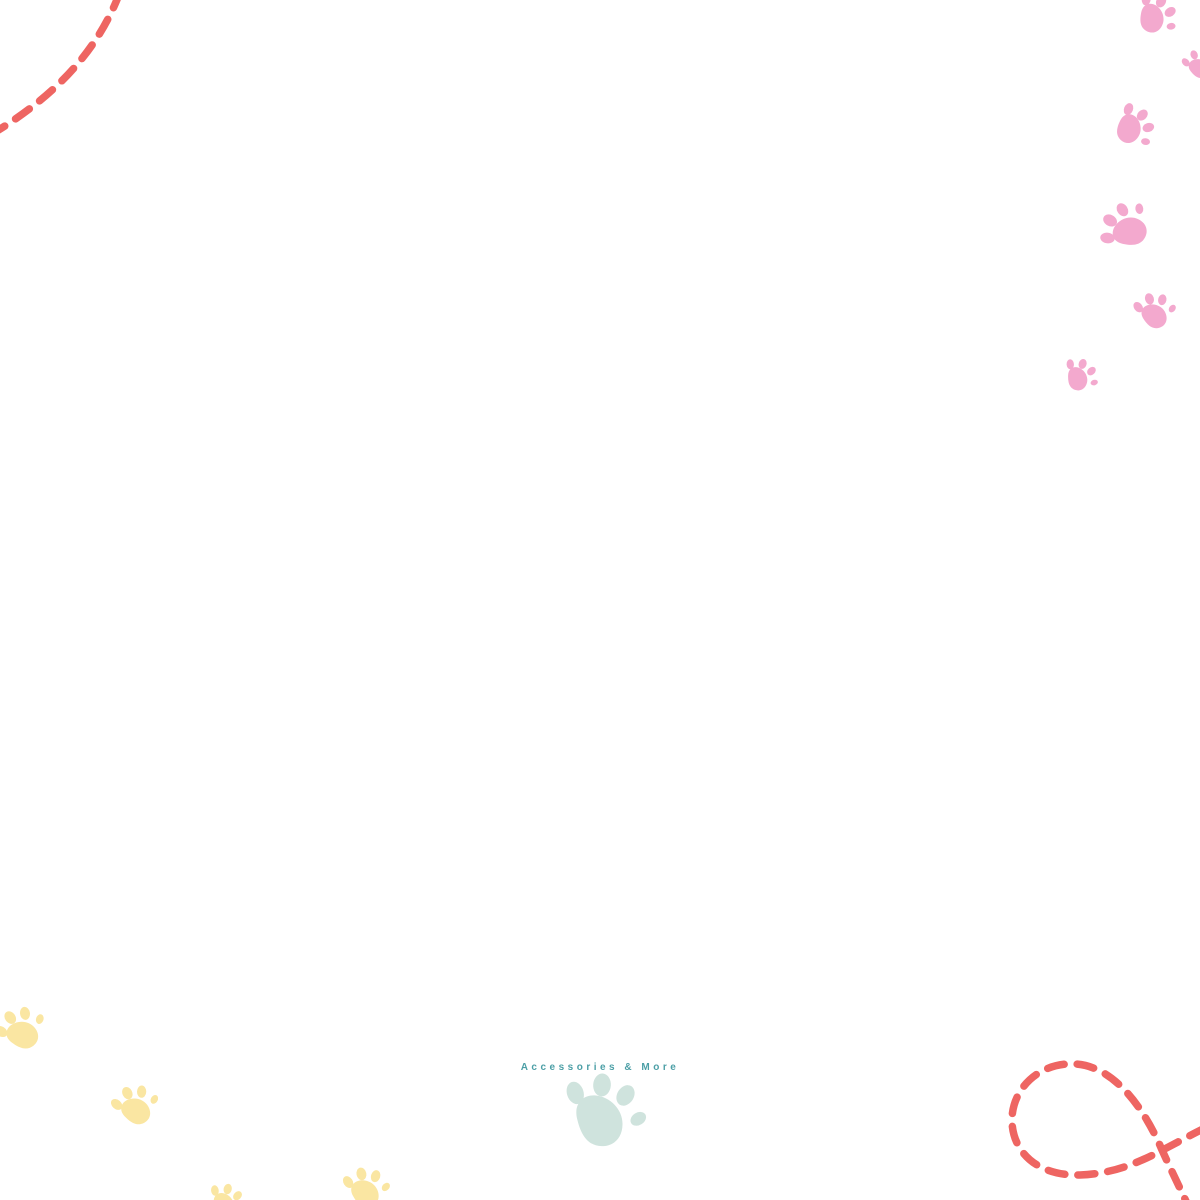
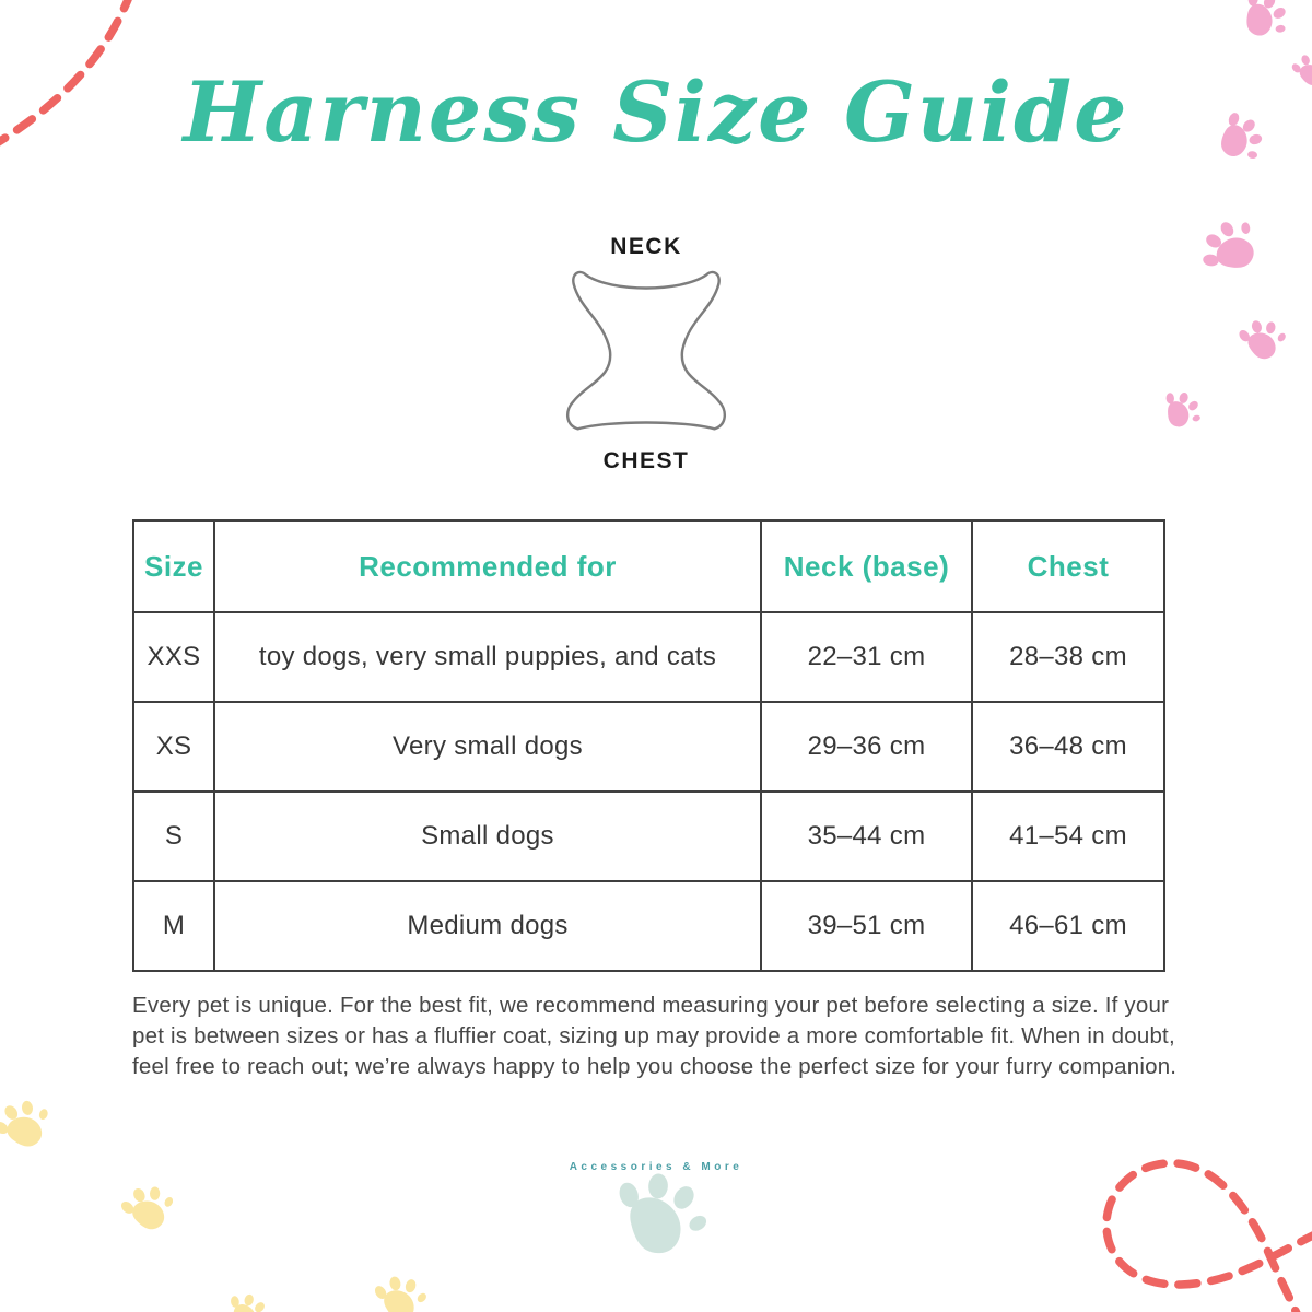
+ Harness Size Guide
+ NECK
+ CHEST
+ Size	Recommended for	Neck (base)	Chest
+ XXS	toy dogs, very small puppies, and cats	22–31 cm	28–38 cm
+ XS	Very small dogs	29–36 cm	36–48 cm
+ S	Small dogs	35–44 cm	41–54 cm
+ M	Medium dogs	39–51 cm	46–61 cm
+ Every pet is unique. For the best fit, we recommend measuring your pet before selecting a size. If your pet is between sizes or has a fluffier coat, sizing up may provide a more comfortable fit. When in doubt, feel free to reach out; we’re always happy to help you choose the perfect size for your furry companion.
  Accessories & More
